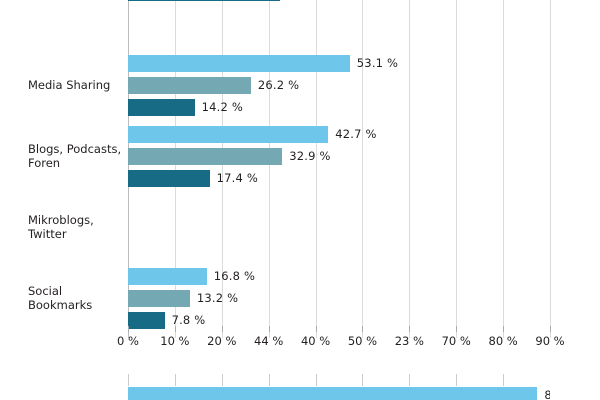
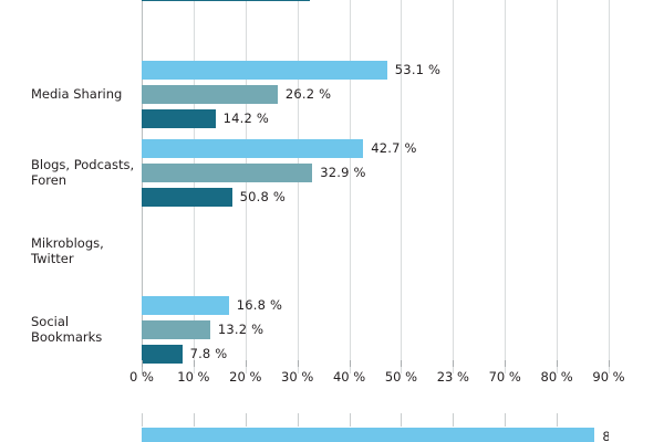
  53.1 %
  26.2 %
  14.2 %
  42.7 %
  32.9 %
- 17.4 %
+ 50.8 %
  16.8 %
  13.2 %
  7.8 %
  Media Sharing
  Blogs, Podcasts,
  Foren
  Mikroblogs,
  Twitter
  Social
  Bookmarks
  0 %
  10 %
  20 %
- 44 %
+ 30 %
  40 %
  50 %
  23 %
  70 %
  80 %
  90 %
